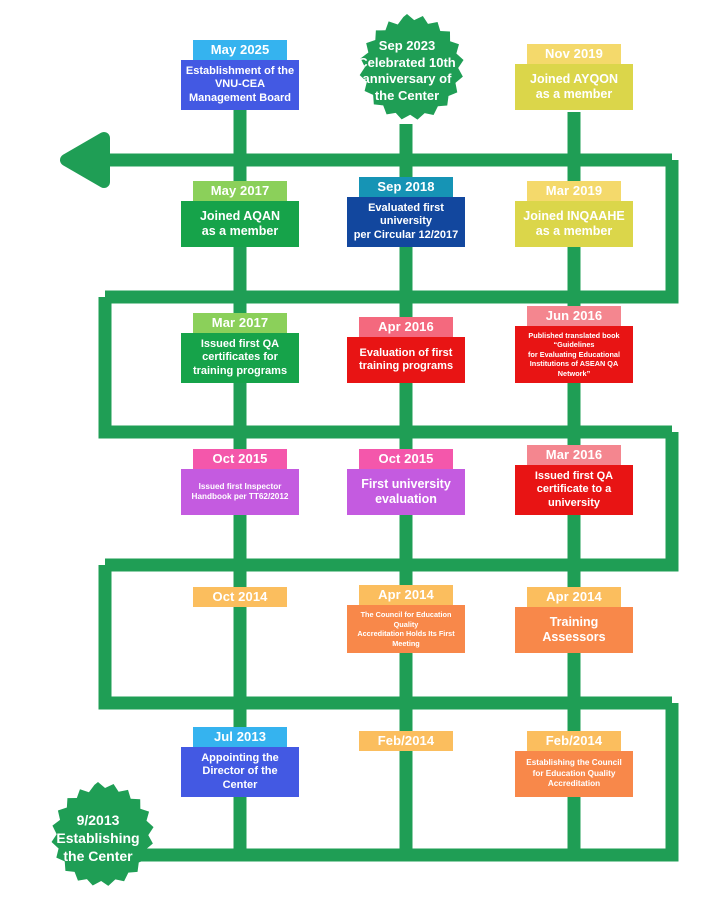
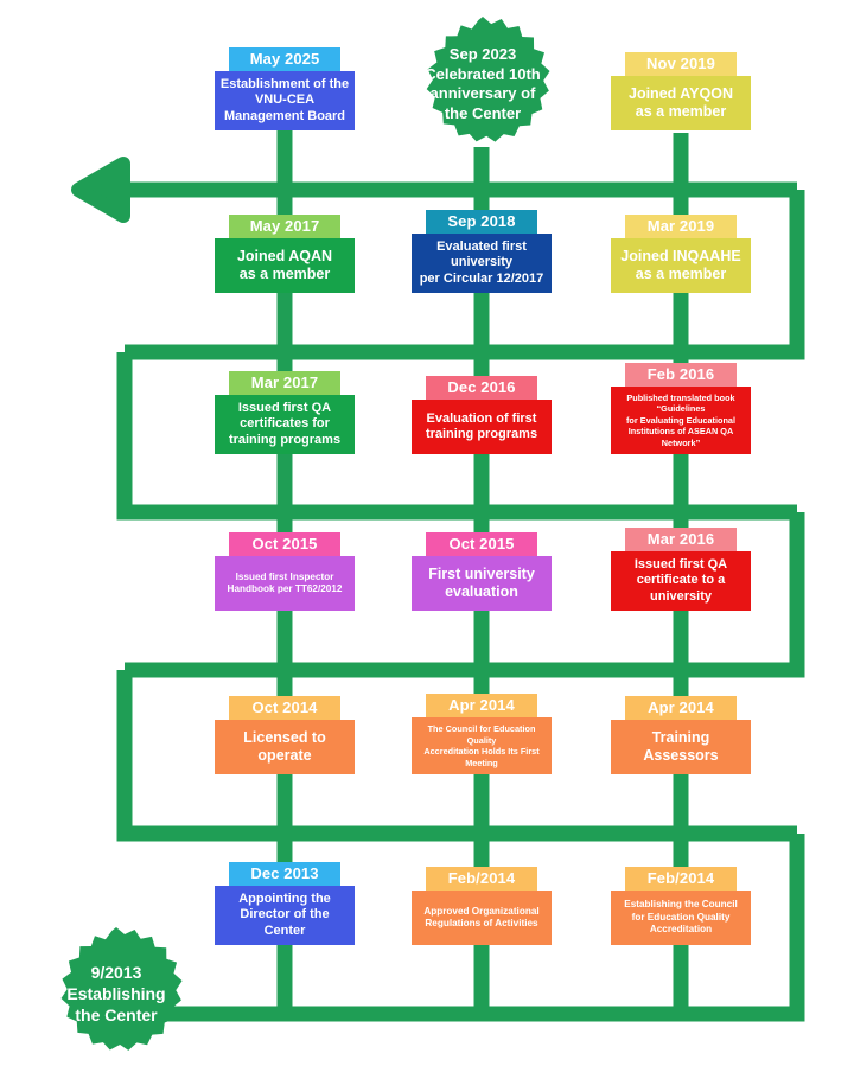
  Sep 2023
  Celebrated 10th
  anniversary of
  the Center
  9/2013
  Establishing
  the Center
  May 2025
  Establishment of the
  VNU-CEA
  Management Board
  Nov 2019
  Joined AYQON
  as a member
  May 2017
  Joined AQAN
  as a member
  Sep 2018
  Evaluated first
  university
  per Circular 12/2017
  Mar 2019
  Joined INQAAHE
  as a member
  Mar 2017
  Issued first QA
  certificates for
  training programs
- Apr 2016
+ Dec 2016
  Evaluation of first
  training programs
- Jun 2016
+ Feb 2016
  Published translated book
  “Guidelines
  for Evaluating Educational
  Institutions of ASEAN QA Network”
  Oct 2015
  Issued first Inspector
  Handbook per TT62/2012
  Oct 2015
  First university
  evaluation
  Mar 2016
  Issued first QA
  certificate to a
  university
  Oct 2014
+ Licensed to
+ operate
  Apr 2014
  The Council for Education
  Quality
  Accreditation Holds Its First
  Meeting
  Apr 2014
  Training Assessors
- Jul 2013
+ Dec 2013
  Appointing the
  Director of the
  Center
  Feb/2014
+ Approved Organizational
+ Regulations of Activities
  Feb/2014
  Establishing the Council
  for Education Quality
  Accreditation
